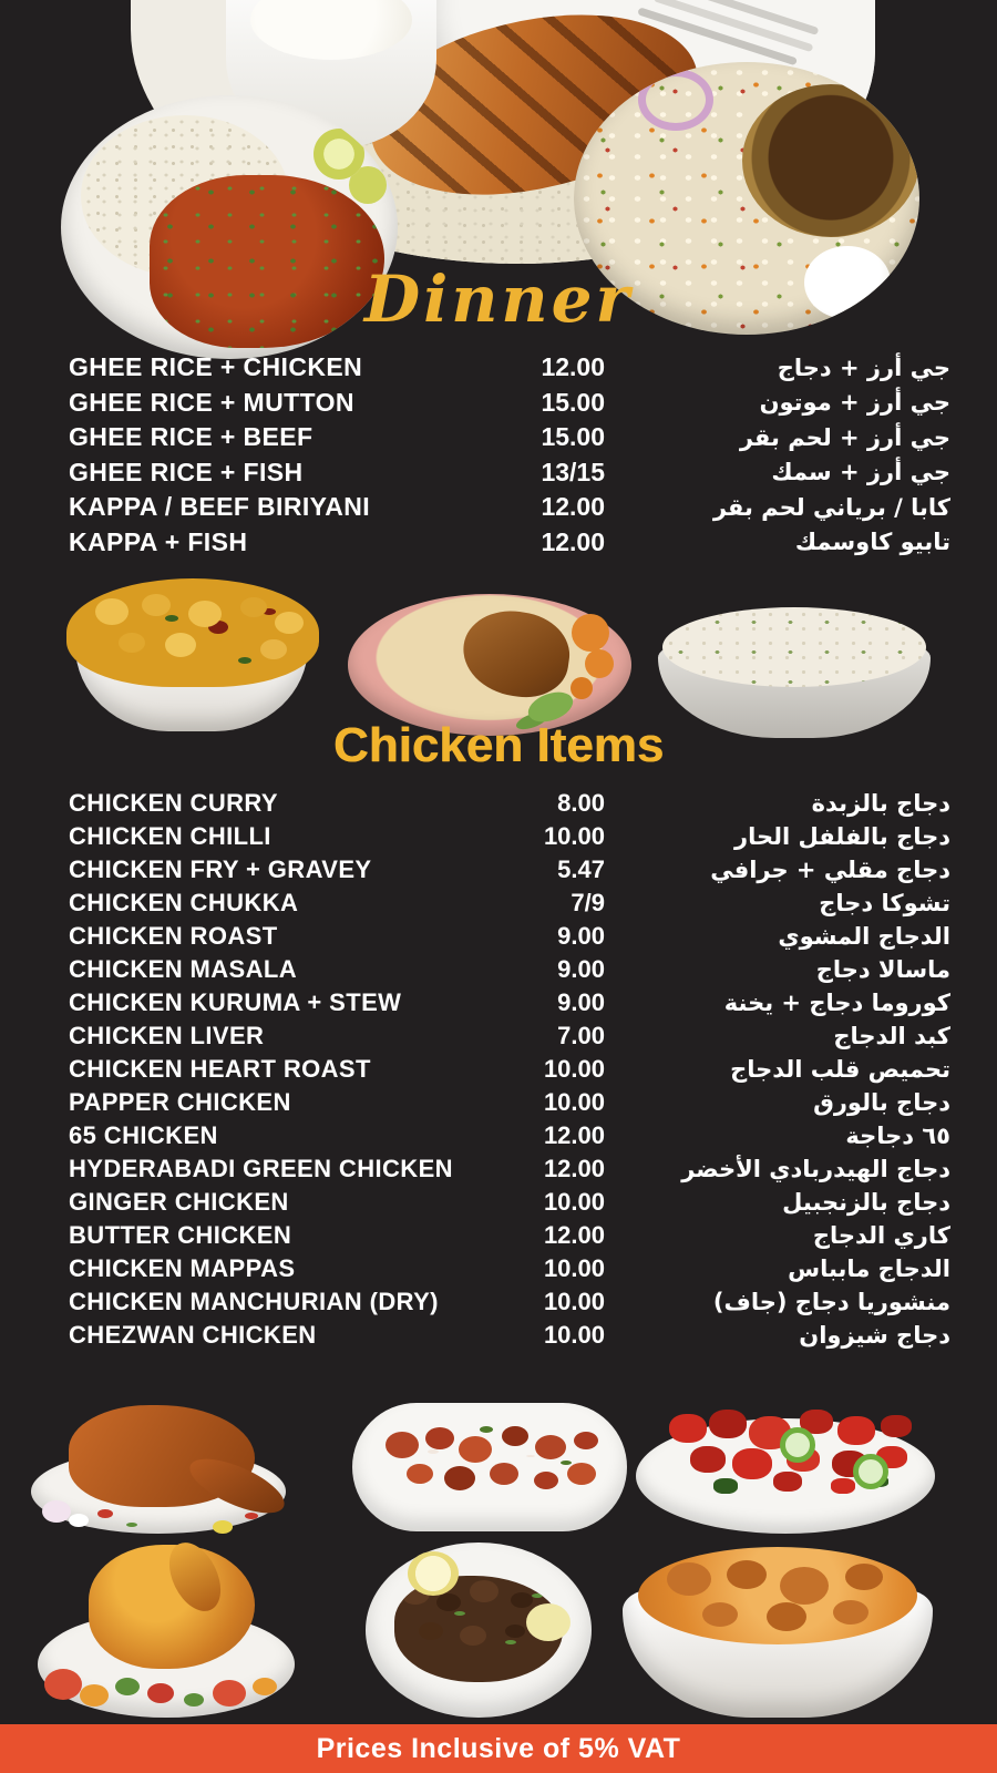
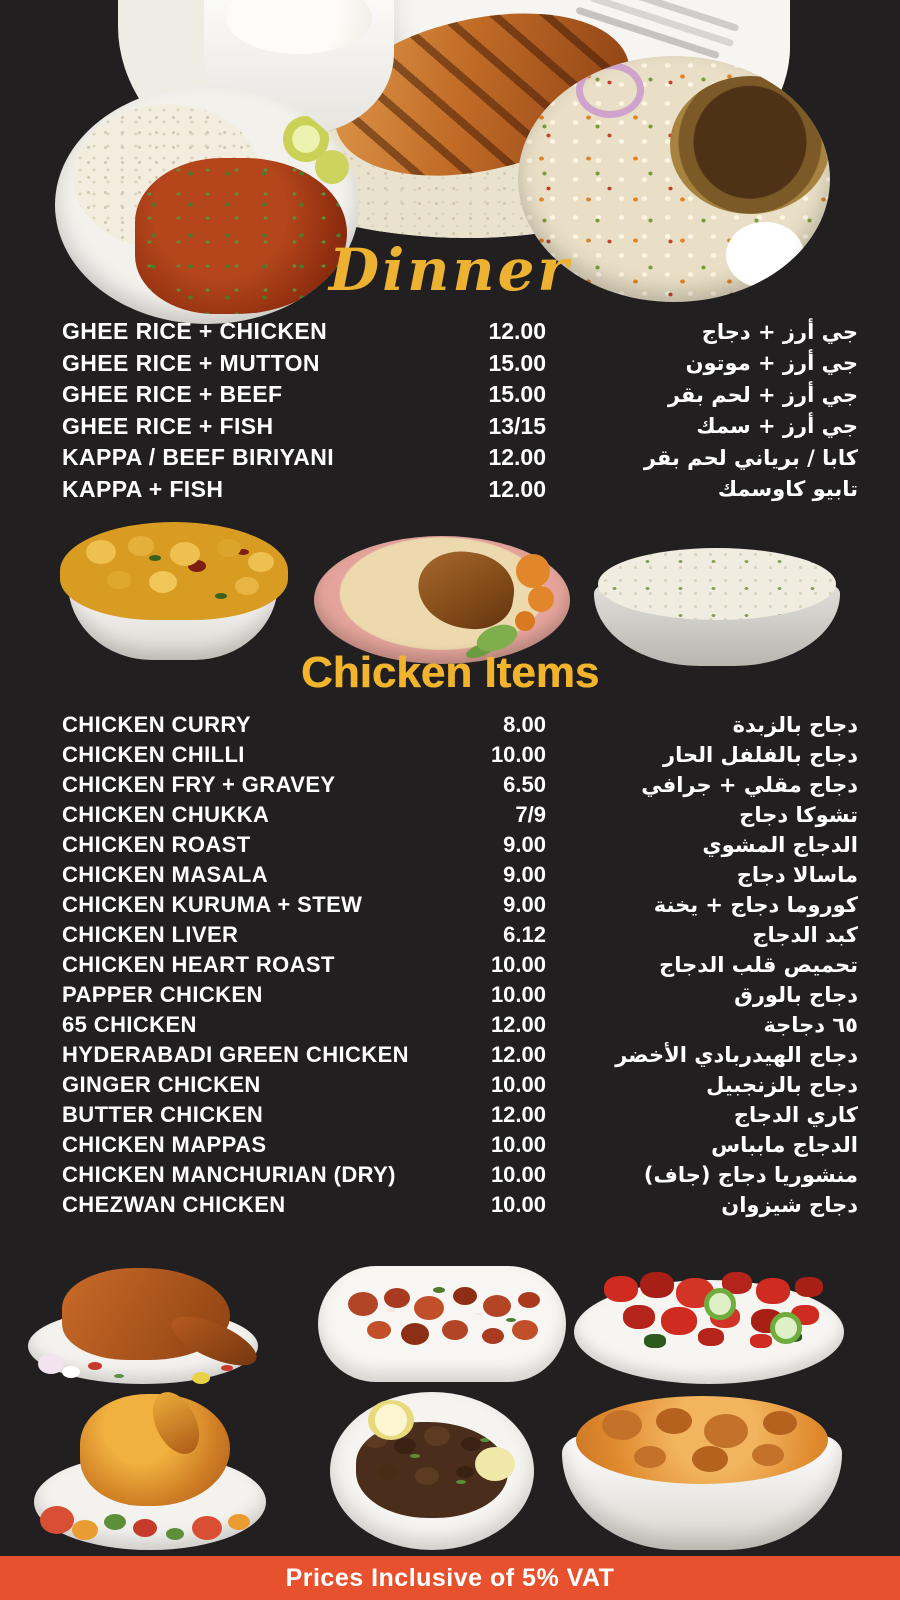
  Dinner
  GHEE RICE + CHICKEN
  12.00
  جي أرز + دجاج
  GHEE RICE + MUTTON
  15.00
  جي أرز + موتون
  GHEE RICE + BEEF
  15.00
  جي أرز + لحم بقر
  GHEE RICE + FISH
  13/15
  جي أرز + سمك
  KAPPA / BEEF BIRIYANI
  12.00
  كابا / برياني لحم بقر
  KAPPA + FISH
  12.00
  تابيو كاوسمك
  Chicken Items
  CHICKEN CURRY
  8.00
  دجاج بالزبدة
  CHICKEN CHILLI
  10.00
  دجاج بالفلفل الحار
  CHICKEN FRY + GRAVEY
- 5.47
+ 6.50
  دجاج مقلي + جرافي
  CHICKEN CHUKKA
  7/9
  تشوكا دجاج
  CHICKEN ROAST
  9.00
  الدجاج المشوي
  CHICKEN MASALA
  9.00
  ماسالا دجاج
  CHICKEN KURUMA + STEW
  9.00
  كوروما دجاج + يخنة
  CHICKEN LIVER
- 7.00
+ 6.12
  كبد الدجاج
  CHICKEN HEART ROAST
  10.00
  تحميص قلب الدجاج
  PAPPER CHICKEN
  10.00
  دجاج بالورق
  65 CHICKEN
  12.00
  ٦٥ دجاجة
  HYDERABADI GREEN CHICKEN
  12.00
  دجاج الهيدربادي الأخضر
  GINGER CHICKEN
  10.00
  دجاج بالزنجبيل
  BUTTER CHICKEN
  12.00
  كاري الدجاج
  CHICKEN MAPPAS
  10.00
  الدجاج مابباس
  CHICKEN MANCHURIAN (DRY)
  10.00
  منشوريا دجاج (جاف)
  CHEZWAN CHICKEN
  10.00
  دجاج شيزوان
  Prices Inclusive of 5% VAT
